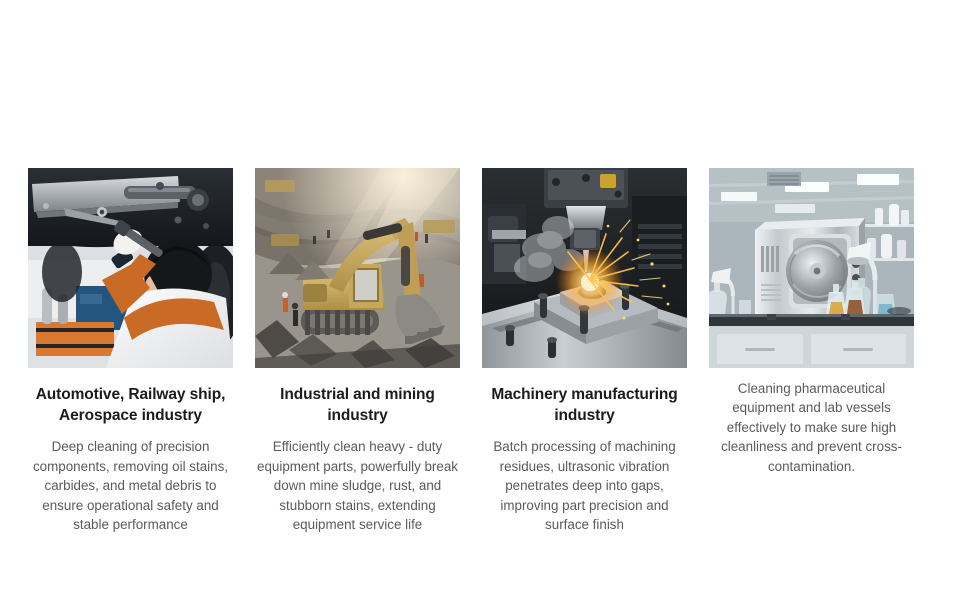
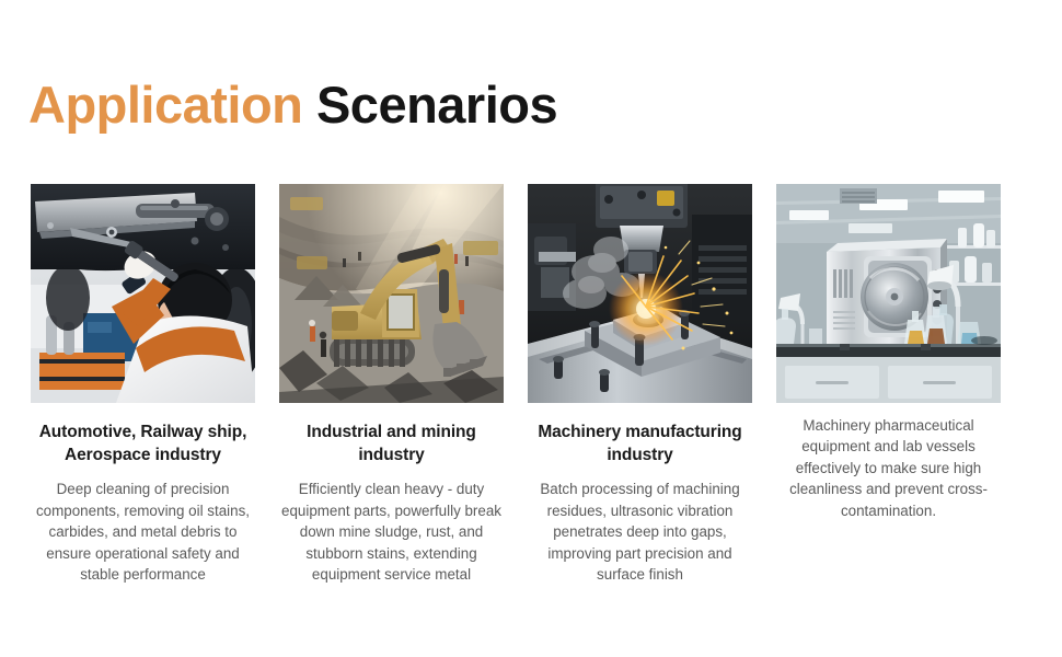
+ Application Scenarios
  Automotive, Railway ship, Aerospace industry
  Deep cleaning of precision components, removing oil stains, carbides, and metal debris to ensure operational safety and stable performance
  Industrial and mining industry
- Efficiently clean heavy - duty equipment parts, powerfully break down mine sludge, rust, and stubborn stains, extending equipment service life
+ Efficiently clean heavy - duty equipment parts, powerfully break down mine sludge, rust, and stubborn stains, extending equipment service metal
  Machinery manufacturing industry
  Batch processing of machining residues, ultrasonic vibration penetrates deep into gaps, improving part precision and surface finish
- Cleaning pharmaceutical equipment and lab vessels effectively to make sure high cleanliness and prevent cross-contamination.
+ Machinery pharmaceutical equipment and lab vessels effectively to make sure high cleanliness and prevent cross-contamination.
